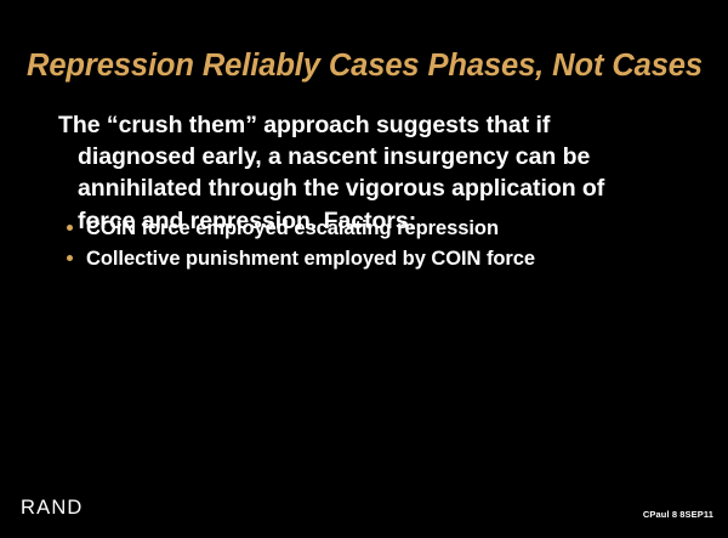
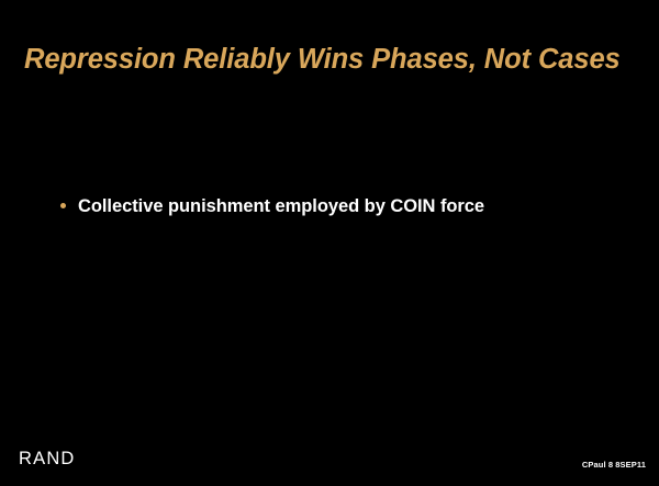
- Repression Reliably Cases Phases, Not Cases
+ Repression Reliably Wins Phases, Not Cases
- The “crush them” approach suggests that if diagnosed early, a nascent insurgency can be annihilated through the vigorous application of force and repression. Factors:
- COIN force employed escalating repression
  Collective punishment employed by COIN force
  RAND
  CPaul 8 8SEP11
